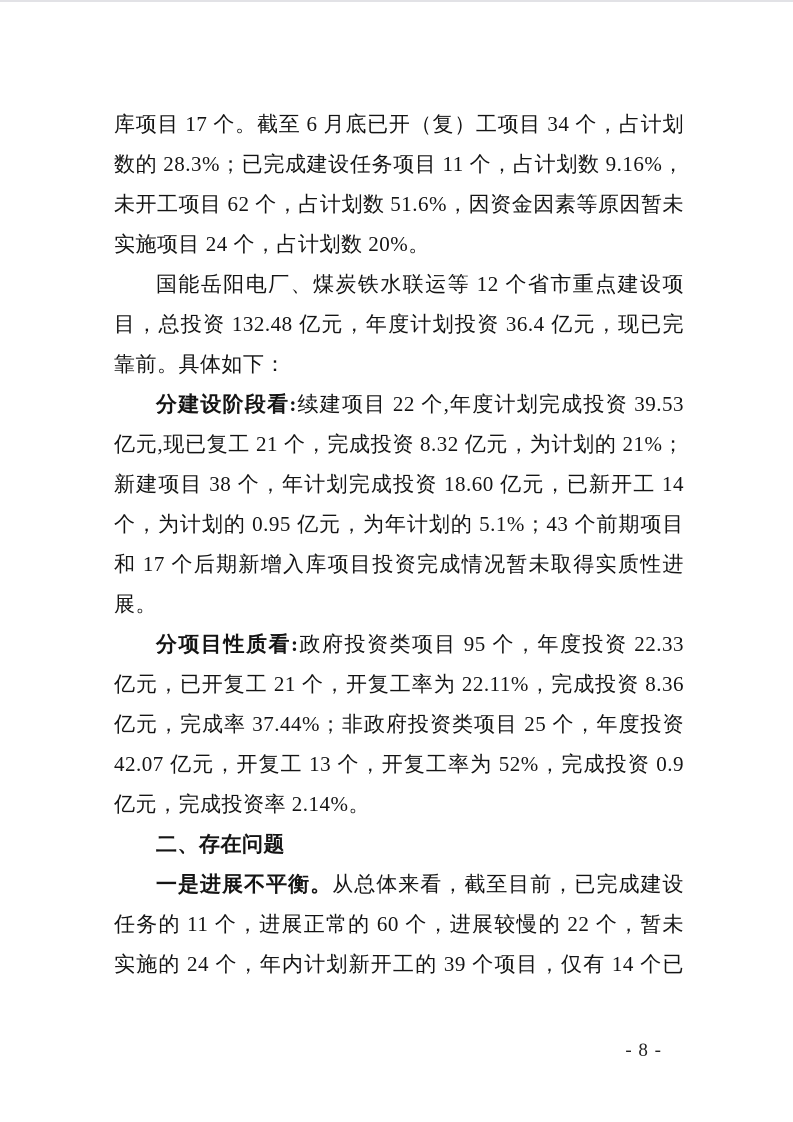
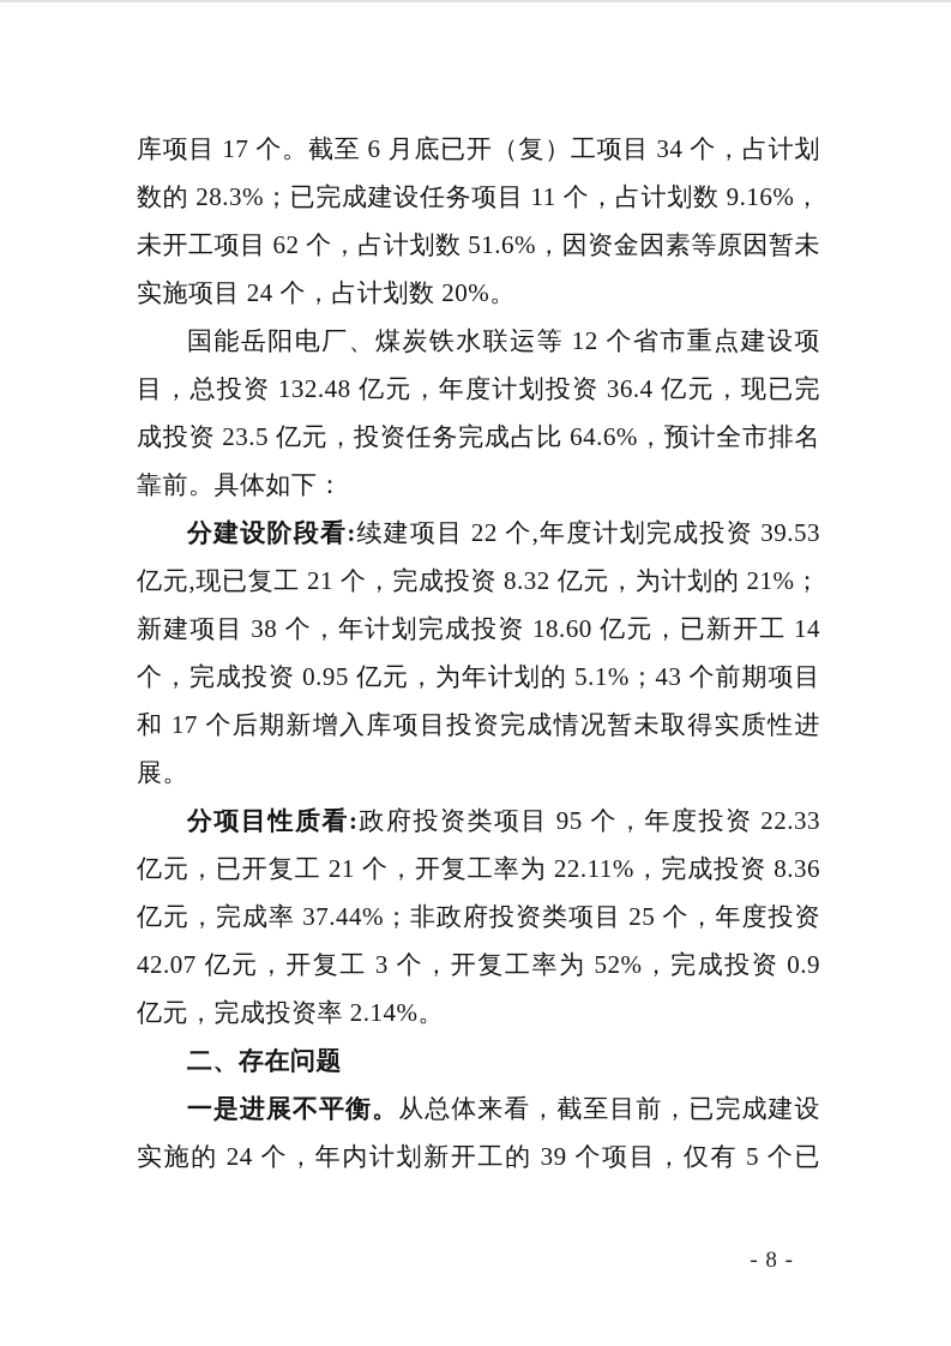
  库项目 17 个。截至 6 月底已开（复）工项目 34 个，占计划
  数的 28.3%；已完成建设任务项目 11 个，占计划数 9.16%，
  未开工项目 62 个，占计划数 51.6%，因资金因素等原因暂未
  实施项目 24 个，占计划数 20%。
  国能岳阳电厂、煤炭铁水联运等 12 个省市重点建设项
  目，总投资 132.48 亿元，年度计划投资 36.4 亿元，现已完
+ 成投资 23.5 亿元，投资任务完成占比 64.6%，预计全市排名
  靠前。具体如下：
  分建设阶段看:续建项目 22 个,年度计划完成投资 39.53
  亿元,现已复工 21 个，完成投资 8.32 亿元，为计划的 21%；
  新建项目 38 个，年计划完成投资 18.60 亿元，已新开工 14
- 个，为计划的 0.95 亿元，为年计划的 5.1%；43 个前期项目
+ 个，完成投资 0.95 亿元，为年计划的 5.1%；43 个前期项目
  和 17 个后期新增入库项目投资完成情况暂未取得实质性进
  展。
  分项目性质看:政府投资类项目 95 个，年度投资 22.33
  亿元，已开复工 21 个，开复工率为 22.11%，完成投资 8.36
  亿元，完成率 37.44%；非政府投资类项目 25 个，年度投资
- 42.07 亿元，开复工 13 个，开复工率为 52%，完成投资 0.9
+ 42.07 亿元，开复工 3 个，开复工率为 52%，完成投资 0.9
  亿元，完成投资率 2.14%。
  二、存在问题
  一是进展不平衡。从总体来看，截至目前，已完成建设
- 任务的 11 个，进展正常的 60 个，进展较慢的 22 个，暂未
- 实施的 24 个，年内计划新开工的 39 个项目，仅有 14 个已
+ 实施的 24 个，年内计划新开工的 39 个项目，仅有 5 个已
  - 8 -
